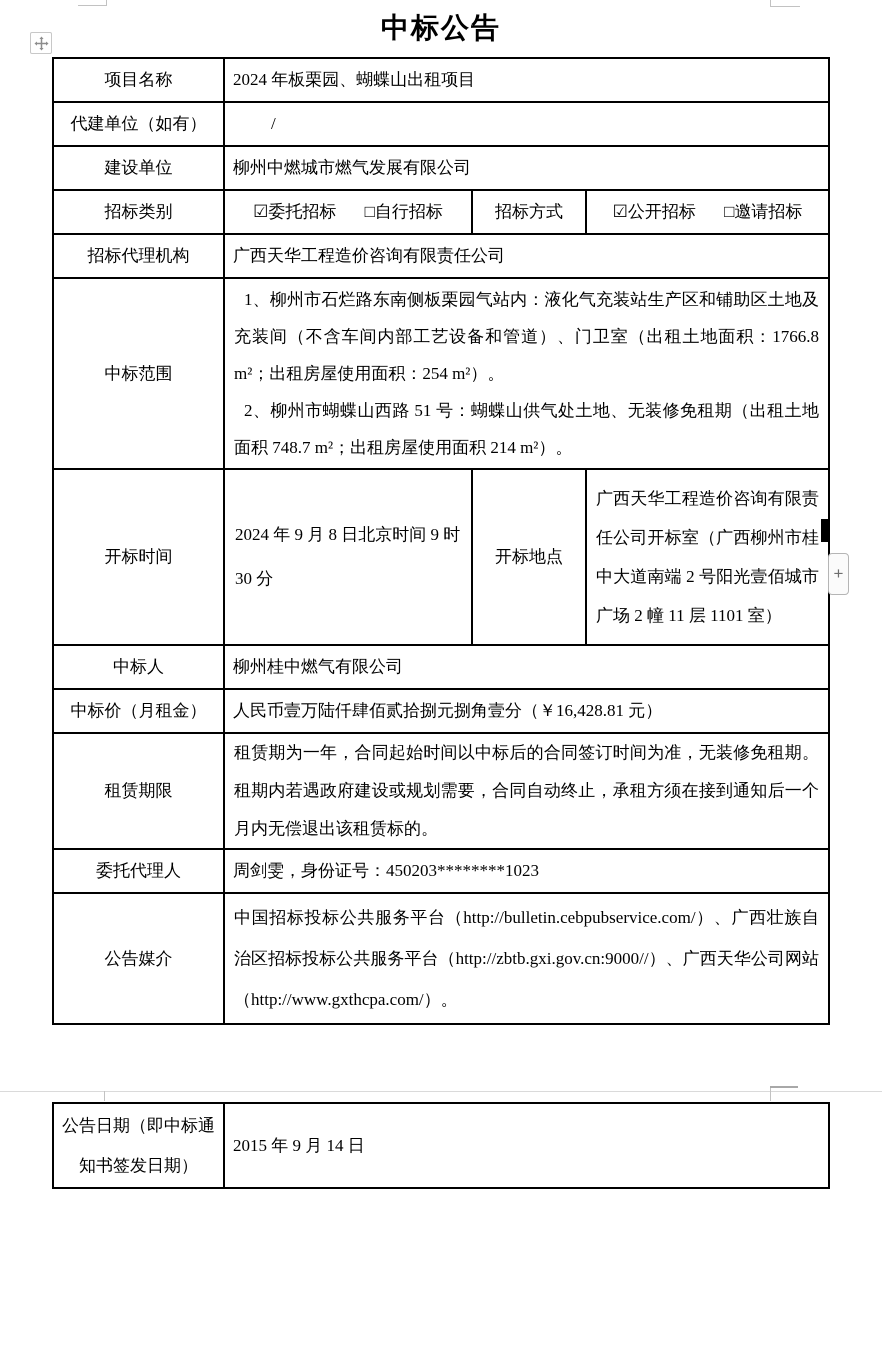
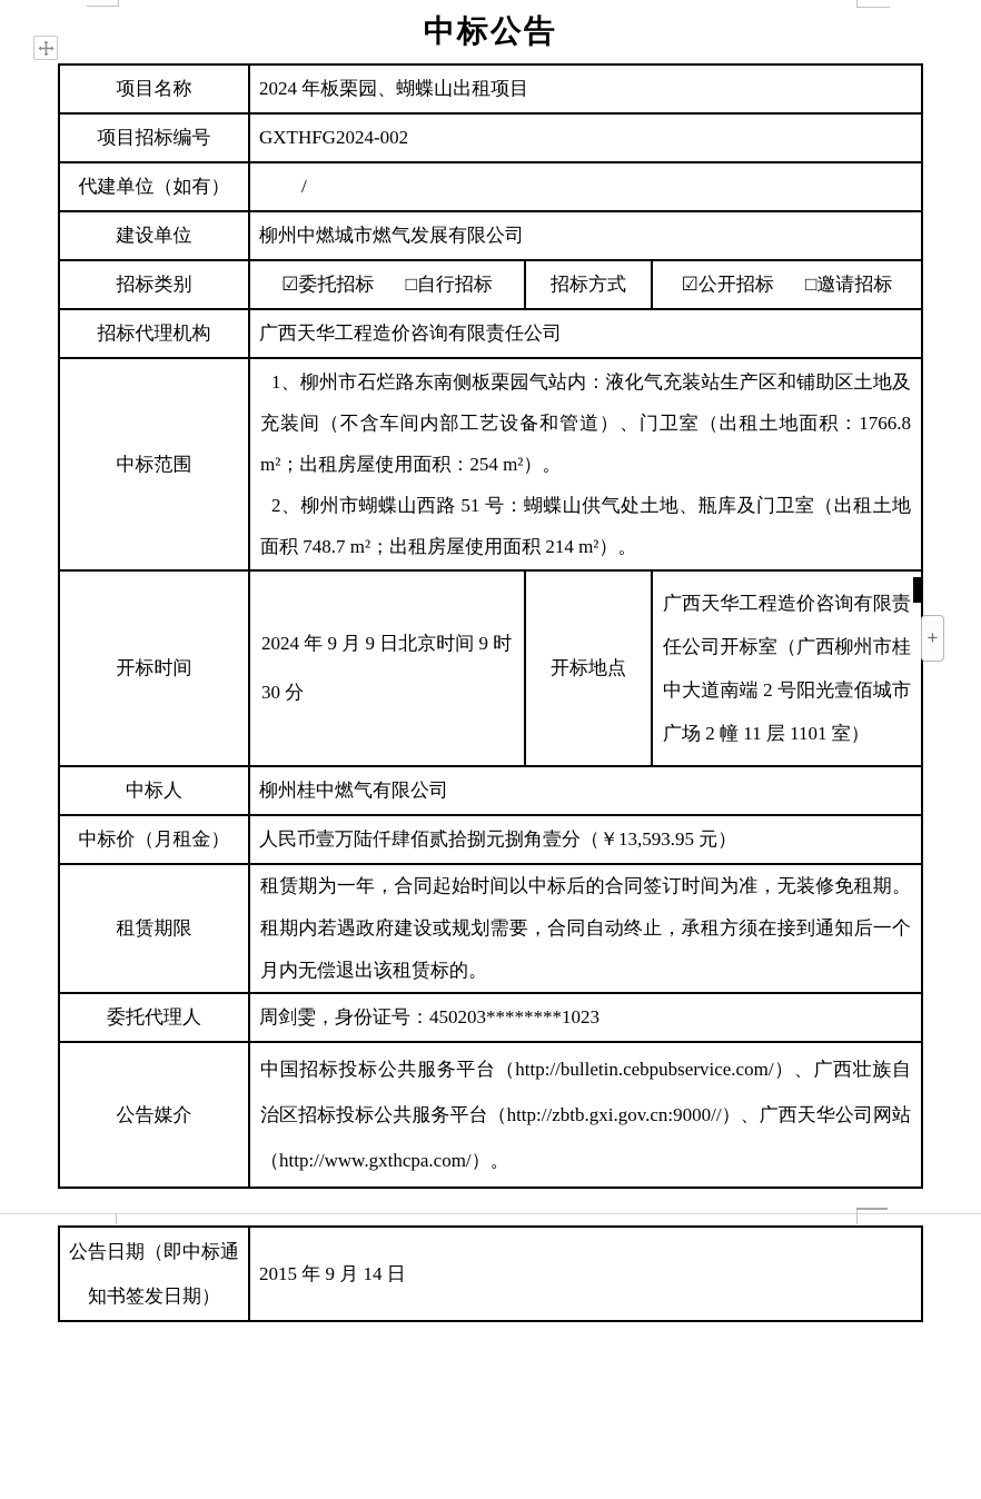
  中标公告
  项目名称	2024 年板栗园、蝴蝶山出租项目
+ 项目招标编号	GXTHFG2024-002
  代建单位（如有）	/
  建设单位	柳州中燃城市燃气发展有限公司
  招标类别	☑委托招标 □自行招标	招标方式	☑公开招标 □邀请招标
  招标代理机构	广西天华工程造价咨询有限责任公司
- 中标范围	1、柳州市石烂路东南侧板栗园气站内：液化气充装站生产区和铺助区土地及充装间（不含车间内部工艺设备和管道）、门卫室（出租土地面积：1766.8 m²；出租房屋使用面积：254 m²）。 2、柳州市蝴蝶山西路 51 号：蝴蝶山供气处土地、无装修免租期（出租土地面积 748.7 m²；出租房屋使用面积 214 m²）。
+ 中标范围	1、柳州市石烂路东南侧板栗园气站内：液化气充装站生产区和铺助区土地及充装间（不含车间内部工艺设备和管道）、门卫室（出租土地面积：1766.8 m²；出租房屋使用面积：254 m²）。 2、柳州市蝴蝶山西路 51 号：蝴蝶山供气处土地、瓶库及门卫室（出租土地面积 748.7 m²；出租房屋使用面积 214 m²）。
- 开标时间	2024 年 9 月 8 日北京时间 9 时 30 分	开标地点	广西天华工程造价咨询有限责任公司开标室（广西柳州市桂中大道南端 2 号阳光壹佰城市广场 2 幢 11 层 1101 室）
+ 开标时间	2024 年 9 月 9 日北京时间 9 时 30 分	开标地点	广西天华工程造价咨询有限责任公司开标室（广西柳州市桂中大道南端 2 号阳光壹佰城市广场 2 幢 11 层 1101 室）
  中标人	柳州桂中燃气有限公司
- 中标价（月租金）	人民币壹万陆仟肆佰贰拾捌元捌角壹分（￥16,428.81 元）
+ 中标价（月租金）	人民币壹万陆仟肆佰贰拾捌元捌角壹分（￥13,593.95 元）
  租赁期限	租赁期为一年，合同起始时间以中标后的合同签订时间为准，无装修免租期。租期内若遇政府建设或规划需要，合同自动终止，承租方须在接到通知后一个月内无偿退出该租赁标的。
  委托代理人	周剑雯，身份证号：450203********1023
  公告媒介	中国招标投标公共服务平台（http://bulletin.cebpubservice.com/）、广西壮族自治区招标投标公共服务平台（http://zbtb.gxi.gov.cn:9000//）、广西天华公司网站（http://www.gxthcpa.com/）。
  +
  公告日期（即中标通知书签发日期）	2015 年 9 月 14 日
